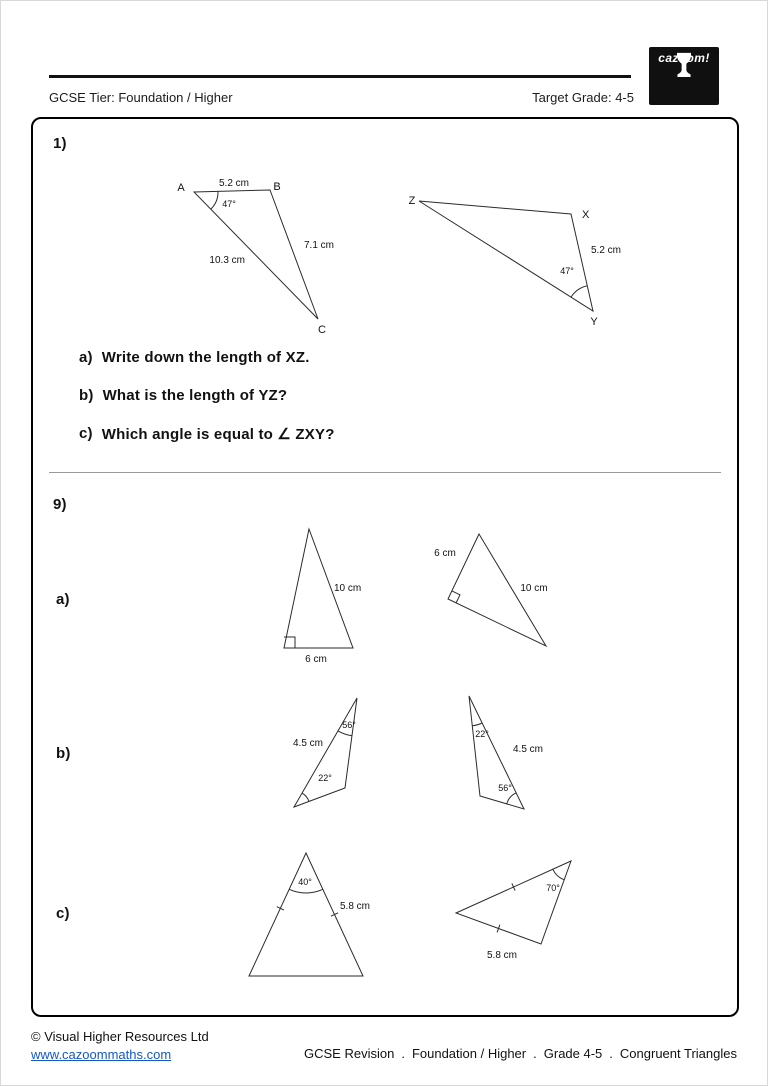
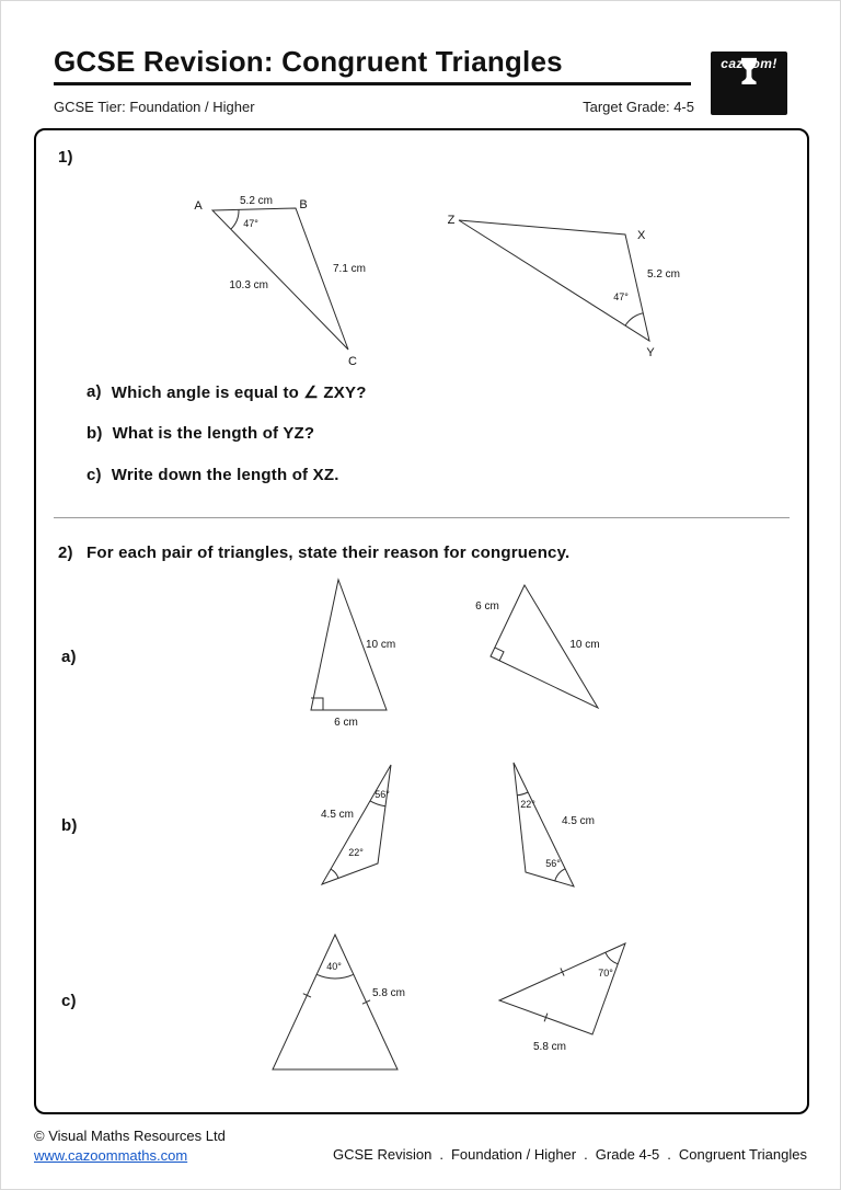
+ GCSE Revision: Congruent Triangles
  GCSE Tier: Foundation / Higher
  Target Grade: 4-5
  cazm!
  1)
  A
  B
  C
  5.2 cm
  47°
  7.1 cm
  10.3 cm
  Z
  X
  Y
  5.2 cm
  47°
  a)
- Write down the length of XZ.
+ Which angle is equal to ∠ ZXY?
  b)
  What is the length of YZ?
  c)
- Which angle is equal to ∠ ZXY?
+ Write down the length of XZ.
- 9)
+ 2)
+ For each pair of triangles, state their reason for congruency.
  a)
  10 cm
  6 cm
  6 cm
  10 cm
  b)
  56°
  4.5 cm
  22°
  22°
  4.5 cm
  56°
  c)
  40°
  5.8 cm
  70°
  5.8 cm
- © Visual Higher Resources Ltd
+ © Visual Maths Resources Ltd
  www.cazoommaths.com
  GCSE Revision
  .
  Foundation / Higher
  .
  Grade 4-5
  .
  Congruent Triangles
